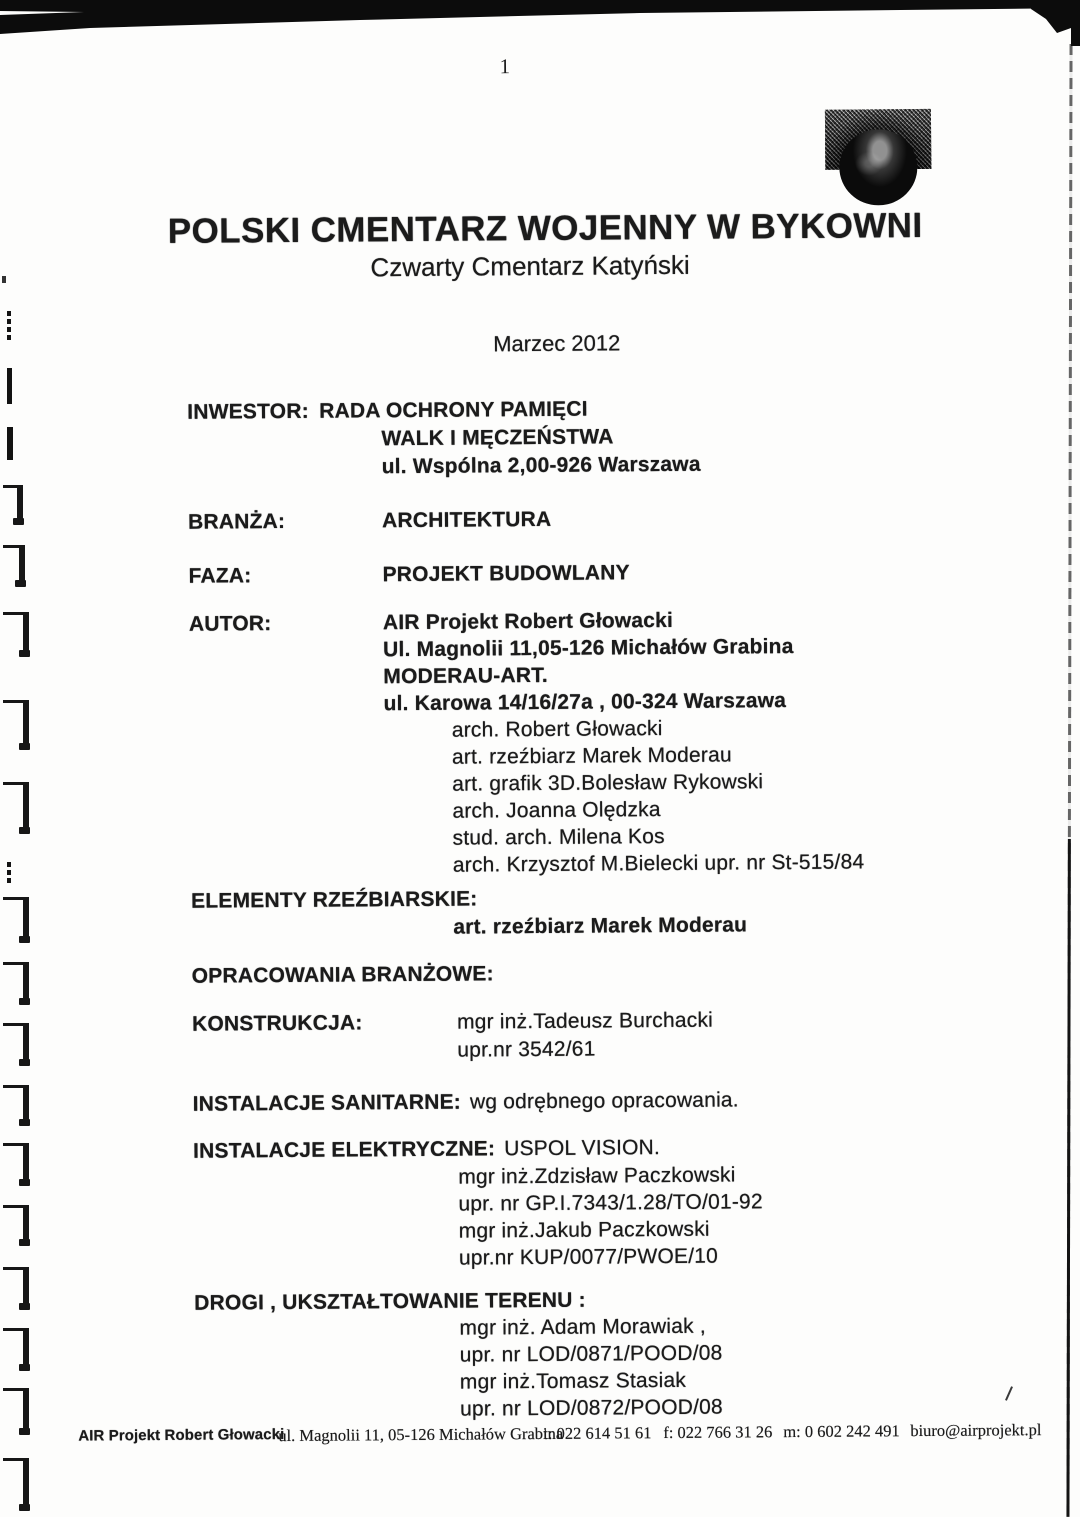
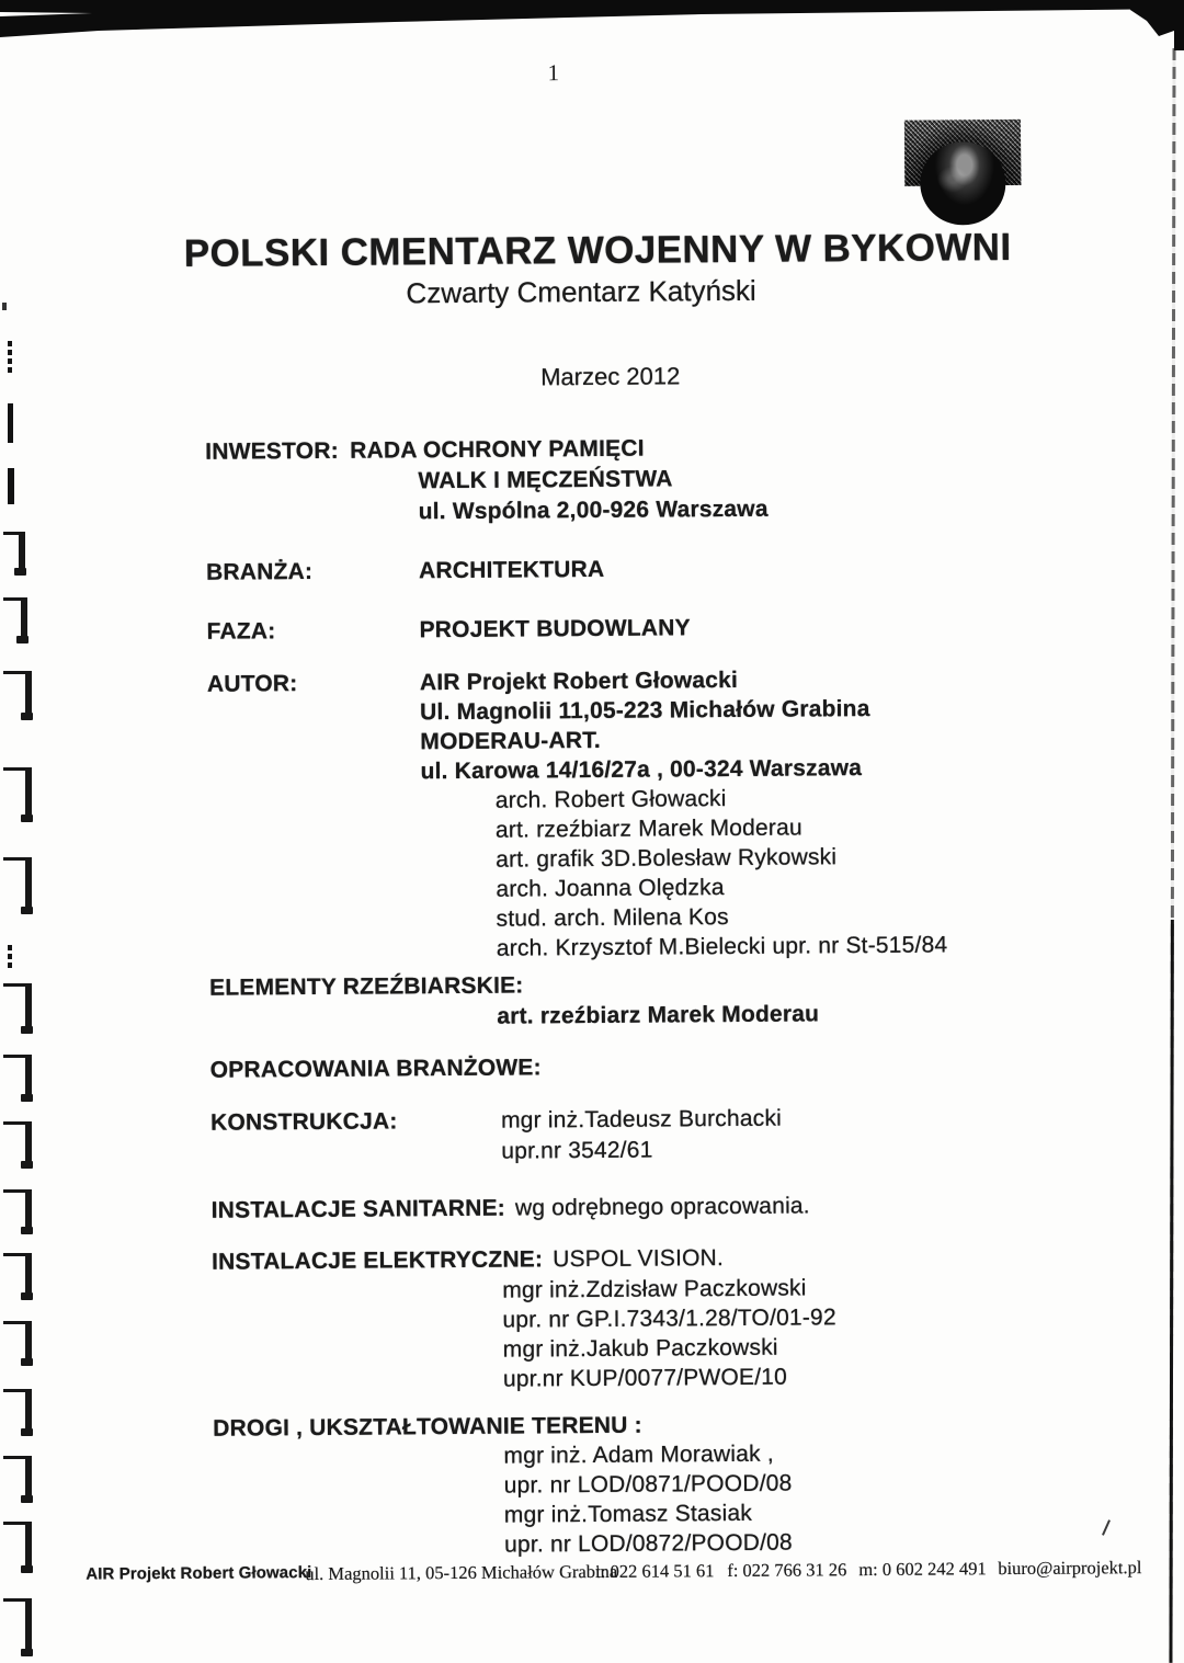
  1
  POLSKI CMENTARZ WOJENNY W BYKOWNI
  Czwarty Cmentarz Katyński
  Marzec 2012
  INWESTOR:
  RADA OCHRONY PAMIĘCI
  WALK I MĘCZEŃSTWA
  ul. Wspólna 2,00-926 Warszawa
  BRANŻA:
  ARCHITEKTURA
  FAZA:
  PROJEKT BUDOWLANY
  AUTOR:
  AIR Projekt Robert Głowacki
- Ul. Magnolii 11,05-126 Michałów Grabina
+ Ul. Magnolii 11,05-223 Michałów Grabina
  MODERAU-ART.
  ul. Karowa 14/16/27a , 00-324 Warszawa
  arch. Robert Głowacki
  art. rzeźbiarz Marek Moderau
  art. grafik 3D.Bolesław Rykowski
  arch. Joanna Olędzka
  stud. arch. Milena Kos
  arch. Krzysztof M.Bielecki upr. nr St-515/84
  ELEMENTY RZEŹBIARSKIE:
  art. rzeźbiarz Marek Moderau
  OPRACOWANIA BRANŻOWE:
  KONSTRUKCJA:
  mgr inż.Tadeusz Burchacki
  upr.nr 3542/61
  INSTALACJE SANITARNE: wg odrębnego opracowania.
  INSTALACJE ELEKTRYCZNE: USPOL VISION.
  mgr inż.Zdzisław Paczkowski
  upr. nr GP.I.7343/1.28/TO/01-92
  mgr inż.Jakub Paczkowski
  upr.nr KUP/0077/PWOE/10
  DROGI , UKSZTAŁTOWANIE TERENU :
  mgr inż. Adam Morawiak ,
  upr. nr LOD/0871/POOD/08
  mgr inż.Tomasz Stasiak
  upr. nr LOD/0872/POOD/08
  AIR Projekt Robert Głowacki
  ul. Magnolii 11, 05-126 Michałów Grabina
  t: 022 614 51 61
  f: 022 766 31 26
  m: 0 602 242 491
  biuro@airprojekt.pl
